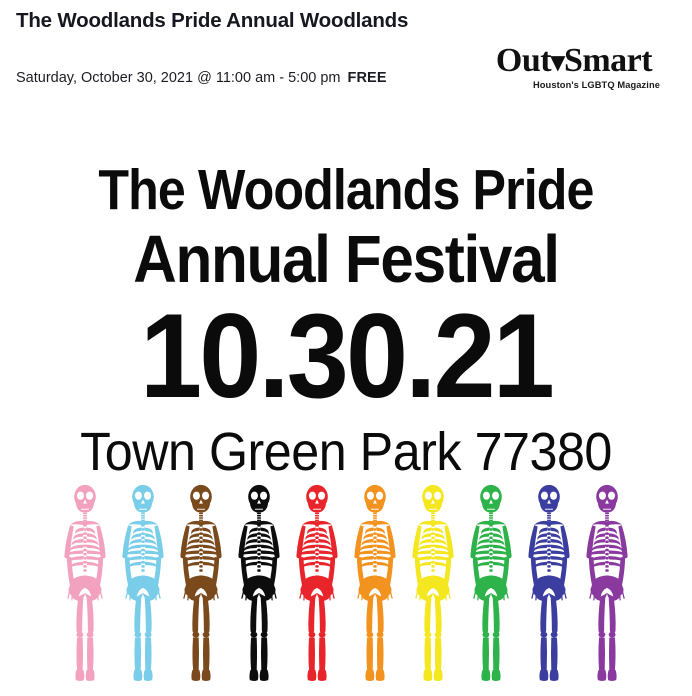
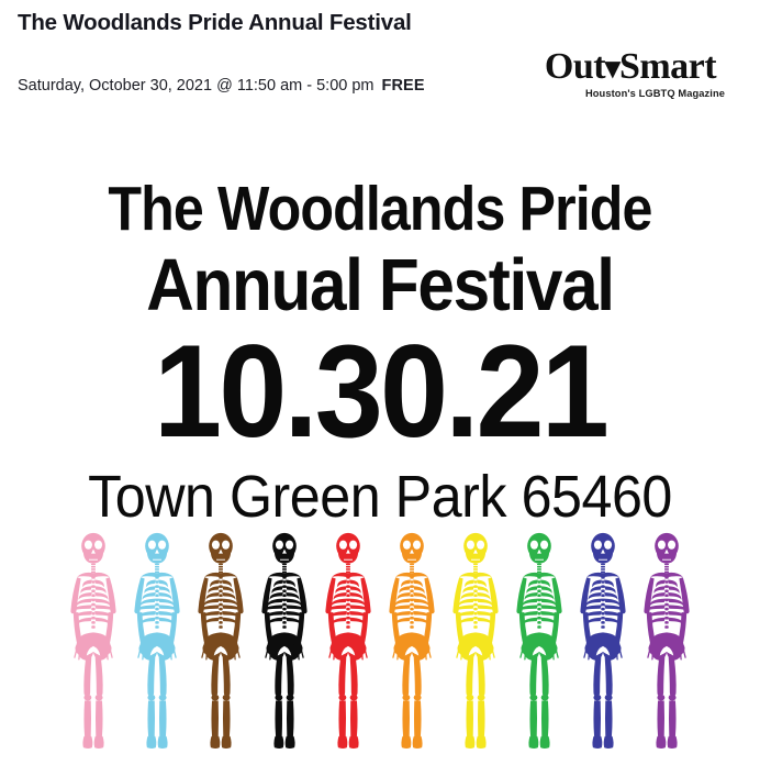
- The Woodlands Pride Annual Woodlands
+ The Woodlands Pride Annual Festival
- Saturday, October 30, 2021 @ 11:00 am - 5:00 pm FREE
+ Saturday, October 30, 2021 @ 11:50 am - 5:00 pm FREE
  Out▼Smart
  Houston's LGBTQ Magazine
  The Woodlands Pride
  Annual Festival
  10.30.21
- Town Green Park 77380
+ Town Green Park 65460
